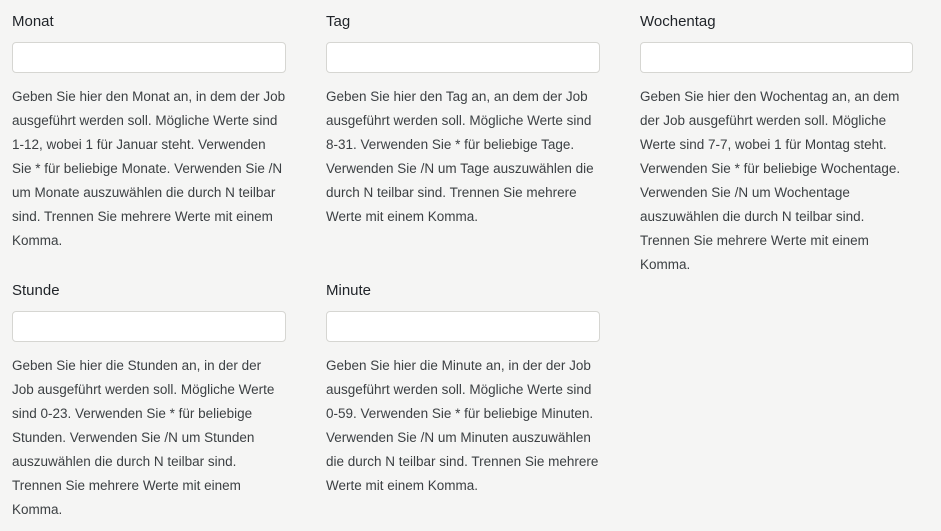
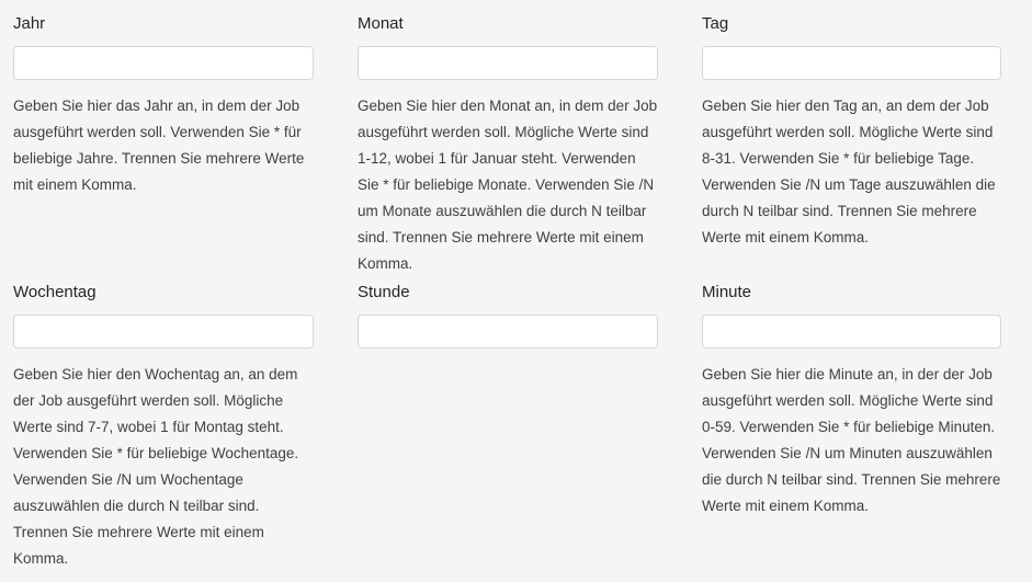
+ Jahr
+ Geben Sie hier das Jahr an, in dem der Job ausgeführt werden soll. Verwenden Sie * für beliebige Jahre. Trennen Sie mehrere Werte mit einem Komma.
  Monat
  Geben Sie hier den Monat an, in dem der Job ausgeführt werden soll. Mögliche Werte sind 1-12, wobei 1 für Januar steht. Verwenden Sie * für beliebige Monate. Verwenden Sie /N um Monate auszuwählen die durch N teilbar sind. Trennen Sie mehrere Werte mit einem Komma.
  Tag
  Geben Sie hier den Tag an, an dem der Job ausgeführt werden soll. Mögliche Werte sind 8-31. Verwenden Sie * für beliebige Tage. Verwenden Sie /N um Tage auszuwählen die durch N teilbar sind. Trennen Sie mehrere Werte mit einem Komma.
  Wochentag
  Geben Sie hier den Wochentag an, an dem der Job ausgeführt werden soll. Mögliche Werte sind 7-7, wobei 1 für Montag steht. Verwenden Sie * für beliebige Wochentage. Verwenden Sie /N um Wochentage auszuwählen die durch N teilbar sind. Trennen Sie mehrere Werte mit einem Komma.
  Stunde
- Geben Sie hier die Stunden an, in der der Job ausgeführt werden soll. Mögliche Werte sind 0-23. Verwenden Sie * für beliebige Stunden. Verwenden Sie /N um Stunden auszuwählen die durch N teilbar sind. Trennen Sie mehrere Werte mit einem Komma.
  Minute
  Geben Sie hier die Minute an, in der der Job ausgeführt werden soll. Mögliche Werte sind 0-59. Verwenden Sie * für beliebige Minuten. Verwenden Sie /N um Minuten auszuwählen die durch N teilbar sind. Trennen Sie mehrere Werte mit einem Komma.
